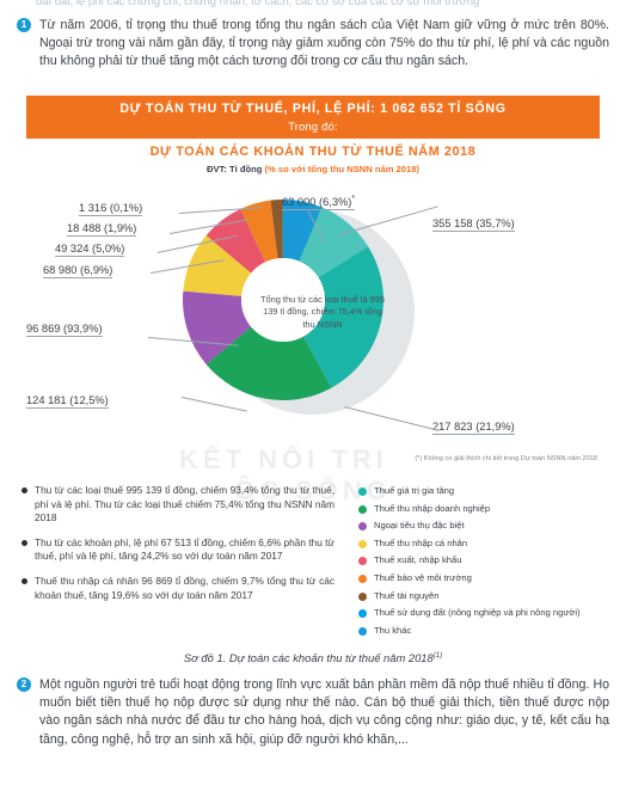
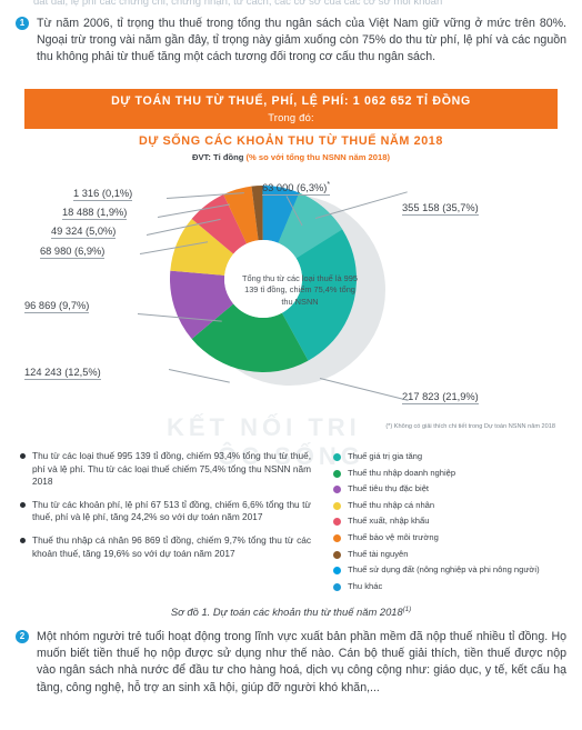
- đất đai, lệ phí các chứng chỉ, chứng nhận, tư cách, các cơ sở của các cơ sở môi trường
+ đất đai, lệ phí các chứng chỉ, chứng nhận, tư cách, các cơ sở của các cơ sở môi khoản
  ỘC SỐNG
  1
  Từ năm 2006, tỉ trọng thu thuế trong tổng thu ngân sách của Việt Nam giữ vững ở mức trên 80%. Ngoại trừ trong vài năm gần đây, tỉ trọng này giảm xuống còn 75% do thu từ phí, lệ phí và các nguồn thu không phải từ thuế tăng một cách tương đối trong cơ cấu thu ngân sách.
- DỰ TOÁN THU TỪ THUẾ, PHÍ, LỆ PHÍ: 1 062 652 TỈ SỐNG
+ DỰ TOÁN THU TỪ THUẾ, PHÍ, LỆ PHÍ: 1 062 652 TỈ ĐỒNG
  Trong đó:
- DỰ TOÁN CÁC KHOẢN THU TỪ THUẾ NĂM 2018
+ DỰ SỐNG CÁC KHOẢN THU TỪ THUẾ NĂM 2018
  ĐVT: Tỉ đồng (% so với tổng thu NSNN năm 2018)
  Tổng thu từ các loại thuế là 995 139 tỉ đồng, chiếm 75,4% tổng thu NSNN
  355 158 (35,7%)
  217 823 (21,9%)
- 124 181 (12,5%)
+ 124 243 (12,5%)
- 96 869 (93,9%)
+ 96 869 (9,7%)
  68 980 (6,9%)
  49 324 (5,0%)
  18 488 (1,9%)
  1 316 (0,1%)
  63 000 (6,3%)
  Thu từ các loại thuế 995 139 tỉ đồng, chiếm 93,4% tổng thu từ thuế, phí và lệ phí. Thu từ các loại thuế chiếm 75,4% tổng thu NSNN năm 2018
- Thu từ các khoản phí, lệ phí 67 513 tỉ đồng, chiếm 6,6% phần thu từ thuế, phí và lệ phí, tăng 24,2% so với dự toán năm 2017
+ Thu từ các khoản phí, lệ phí 67 513 tỉ đồng, chiếm 6,6% tổng thu từ thuế, phí và lệ phí, tăng 24,2% so với dự toán năm 2017
  Thuế thu nhập cá nhân 96 869 tỉ đồng, chiếm 9,7% tổng thu từ các khoản thuế, tăng 19,6% so với dự toán năm 2017
  Thuế giá trị gia tăng
  Thuế thu nhập doanh nghiệp
- Ngoại tiêu thụ đặc biệt
+ Thuế tiêu thụ đặc biệt
  Thuế thu nhập cá nhân
  Thuế xuất, nhập khẩu
  Thuế bảo vệ môi trường
  Thuế tài nguyên
  Thuế sử dụng đất (nông nghiệp và phi nông người)
  Thu khác
  Sơ đồ 1. Dự toán các khoản thu từ thuế năm 2018
  2
- Một nguồn người trẻ tuổi hoạt động trong lĩnh vực xuất bản phần mềm đã nộp thuế nhiều tỉ đồng. Họ muốn biết tiền thuế họ nộp được sử dụng như thế nào. Cán bộ thuế giải thích, tiền thuế được nộp vào ngân sách nhà nước để đầu tư cho hàng hoá, dịch vụ công cộng như: giáo dục, y tế, kết cấu hạ tầng, công nghệ, hỗ trợ an sinh xã hội, giúp đỡ người khó khăn,...
+ Một nhóm người trẻ tuổi hoạt động trong lĩnh vực xuất bản phần mềm đã nộp thuế nhiều tỉ đồng. Họ muốn biết tiền thuế họ nộp được sử dụng như thế nào. Cán bộ thuế giải thích, tiền thuế được nộp vào ngân sách nhà nước để đầu tư cho hàng hoá, dịch vụ công cộng như: giáo dục, y tế, kết cấu hạ tầng, công nghệ, hỗ trợ an sinh xã hội, giúp đỡ người khó khăn,...
